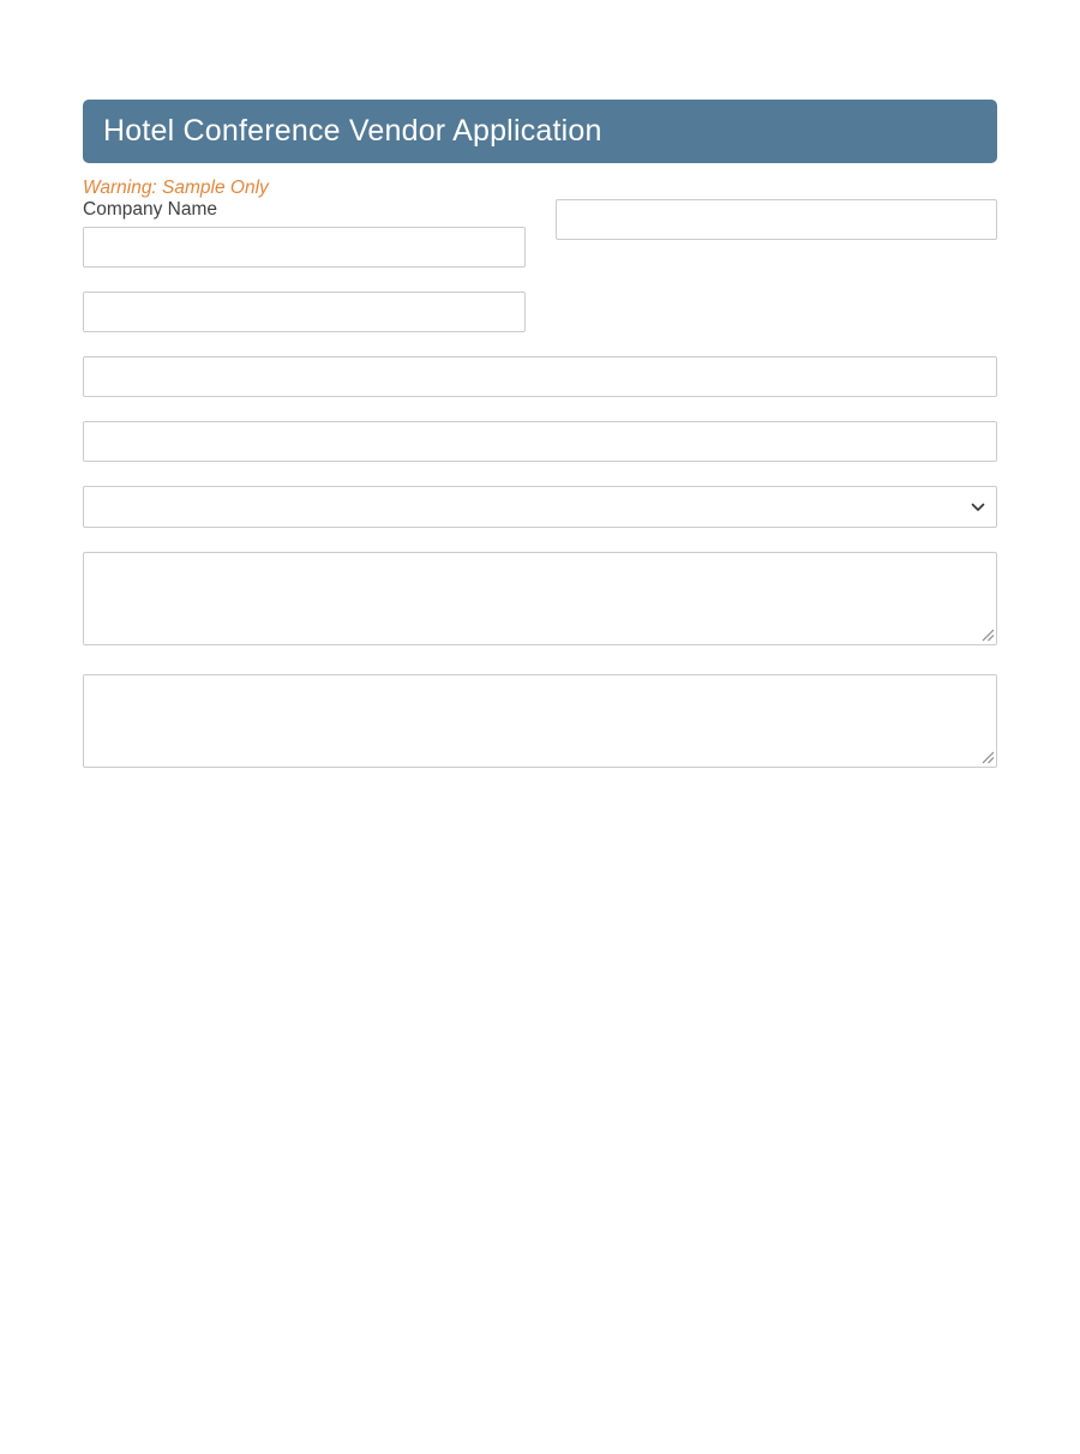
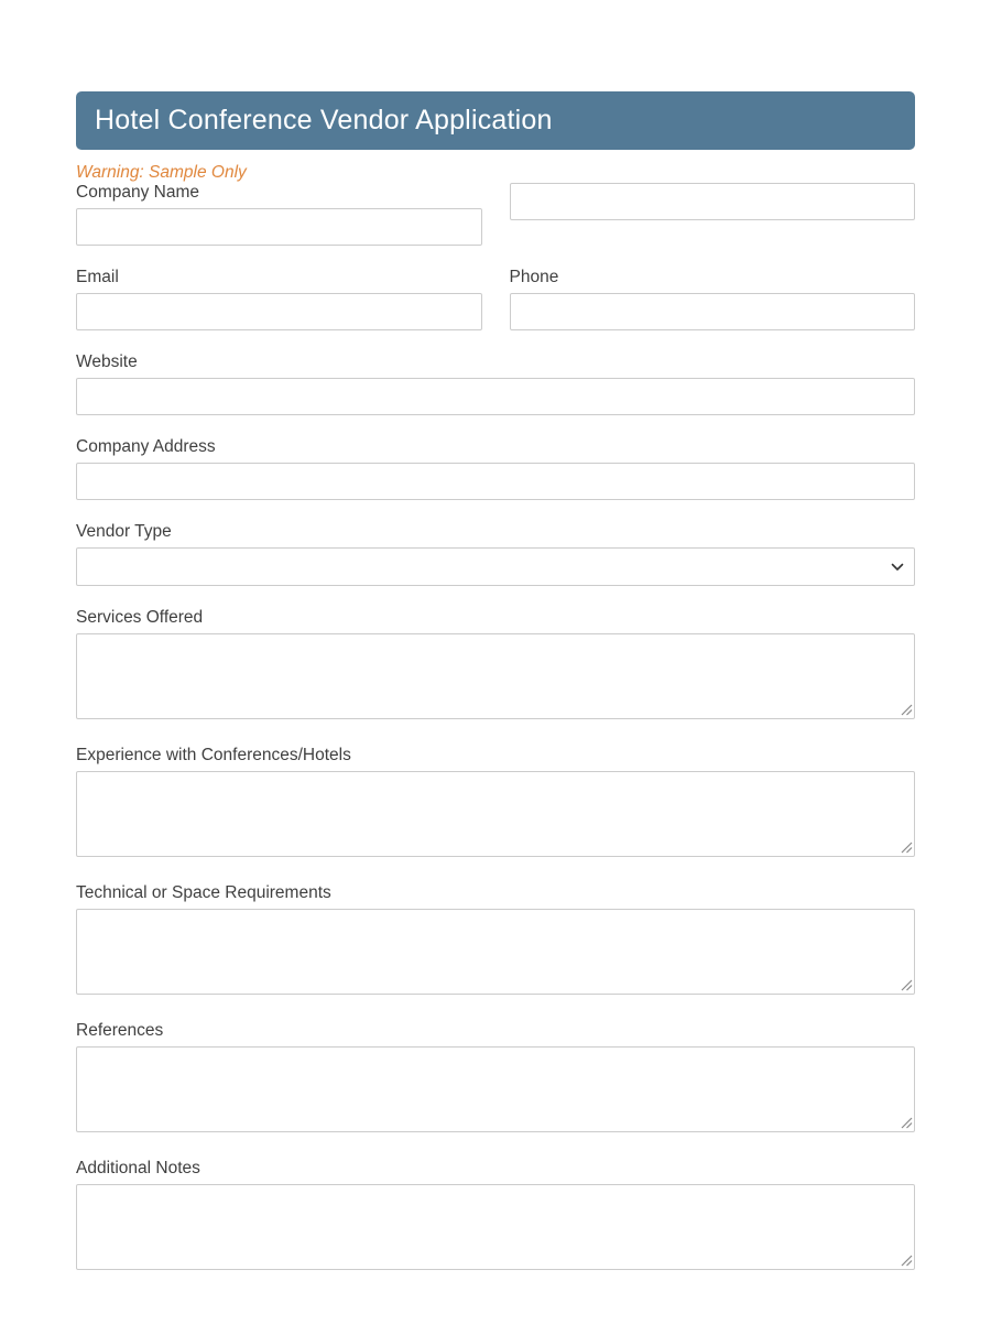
  Hotel Conference Vendor Application
  Warning: Sample Only
  Company Name
+ Email
+ Phone
+ Website
+ Company Address
+ Vendor Type
+ Services Offered
+ Experience with Conferences/Hotels
+ Technical or Space Requirements
+ References
+ Additional Notes
